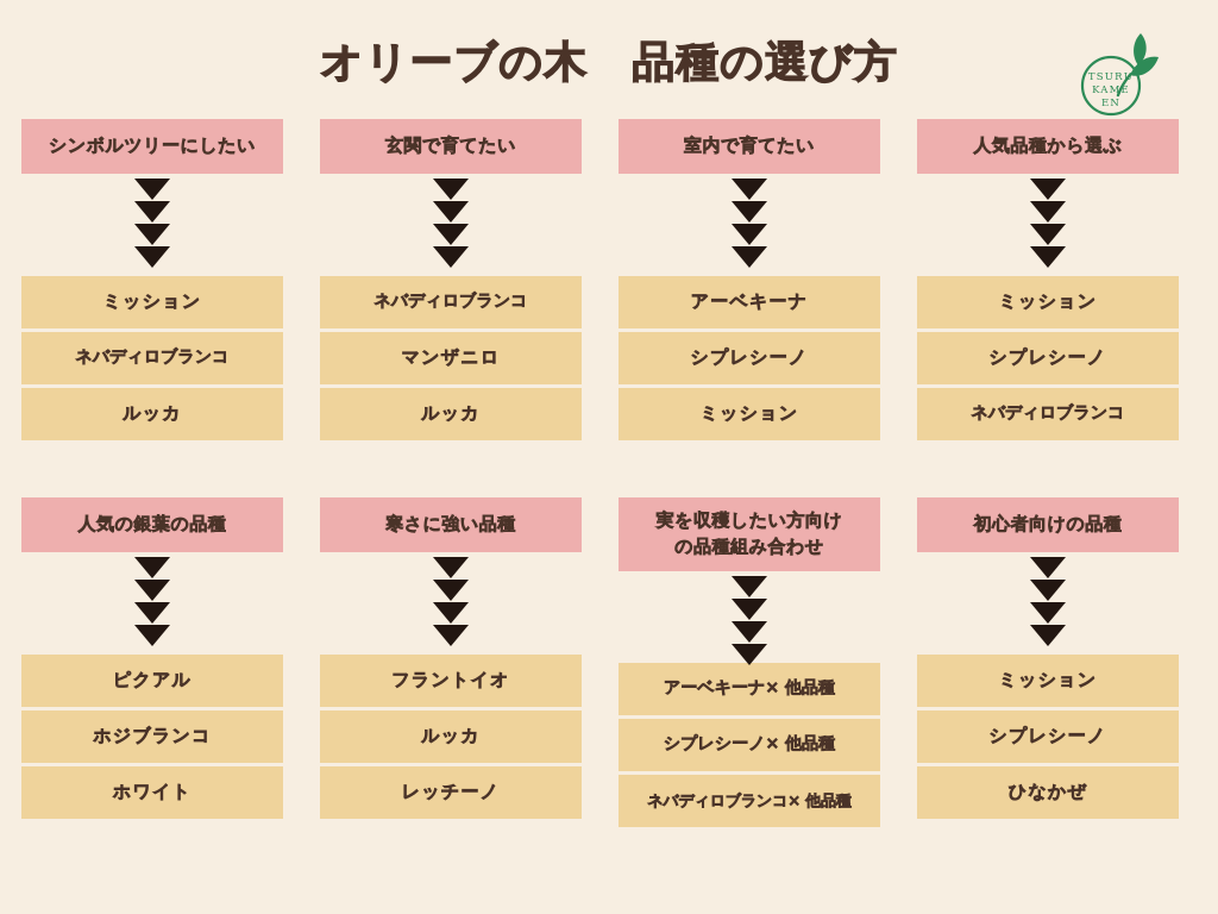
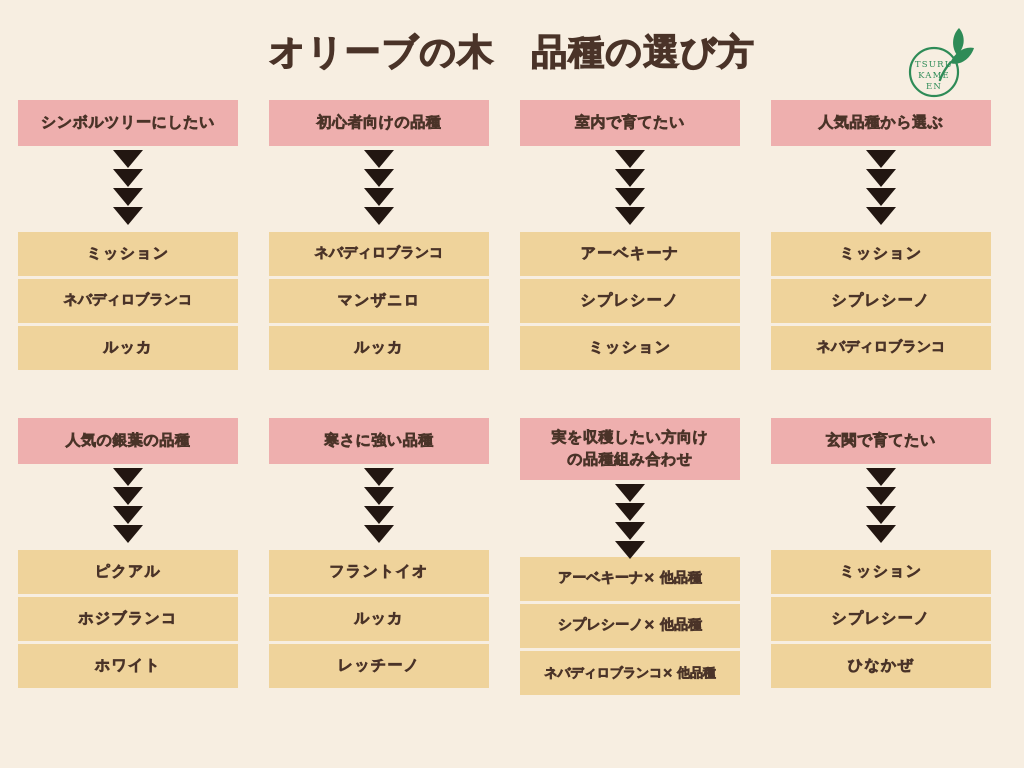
  オリーブの木 品種の選び方
  TSURU
  KAME
  EN
  シンボルツリーにしたい
  ミッション
  ネバディロブランコ
  ルッカ
- 玄関で育てたい
+ 初心者向けの品種
  ネバディロブランコ
  マンザニロ
  ルッカ
  室内で育てたい
  アーベキーナ
  シプレシーノ
  ミッション
  人気品種から選ぶ
  ミッション
  シプレシーノ
  ネバディロブランコ
  人気の銀葉の品種
  ピクアル
  ホジブランコ
  ホワイト
  寒さに強い品種
  フラントイオ
  ルッカ
  レッチーノ
  実を収穫したい方向け
  の品種組み合わせ
  アーベキーナ× 他品種
  シプレシーノ× 他品種
  ネバディロブランコ× 他品種
- 初心者向けの品種
+ 玄関で育てたい
  ミッション
  シプレシーノ
  ひなかぜ
